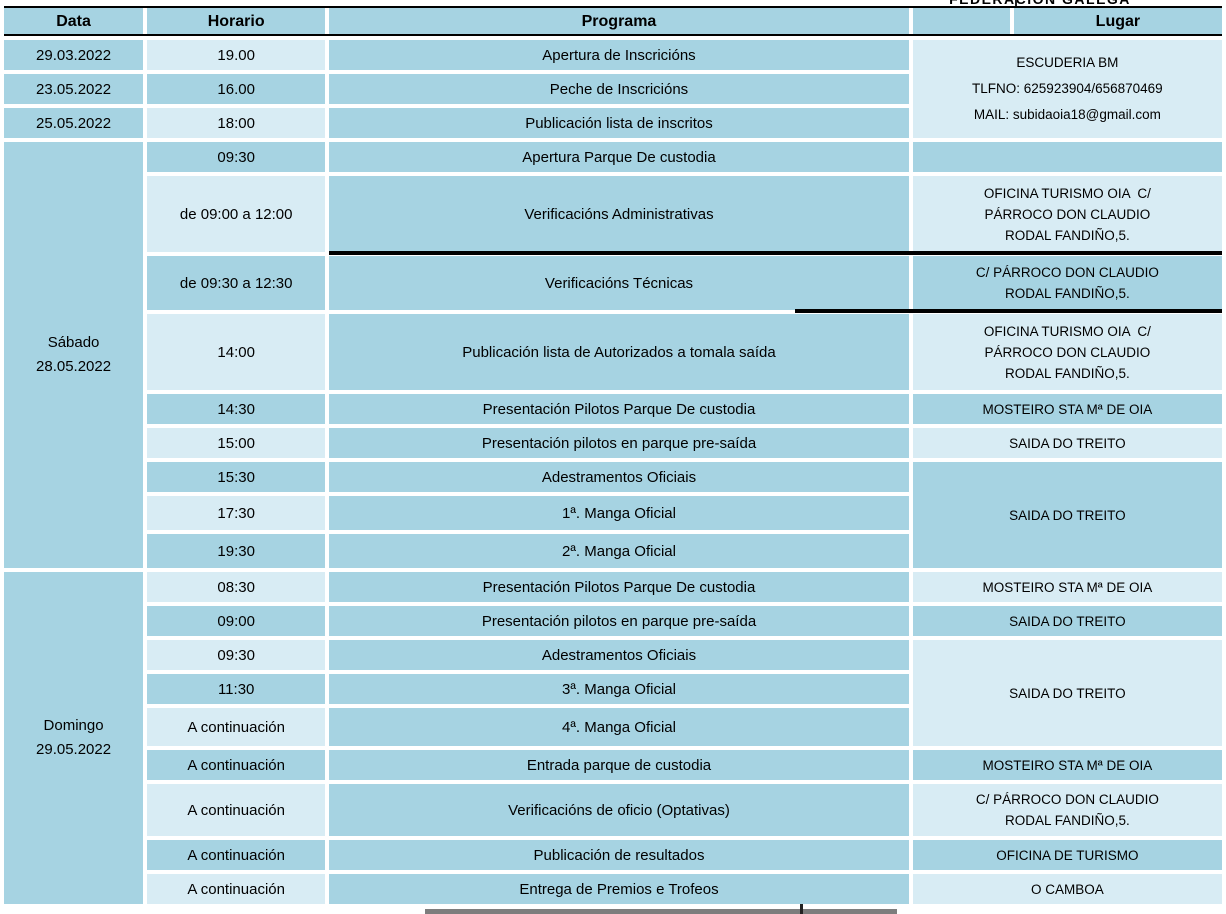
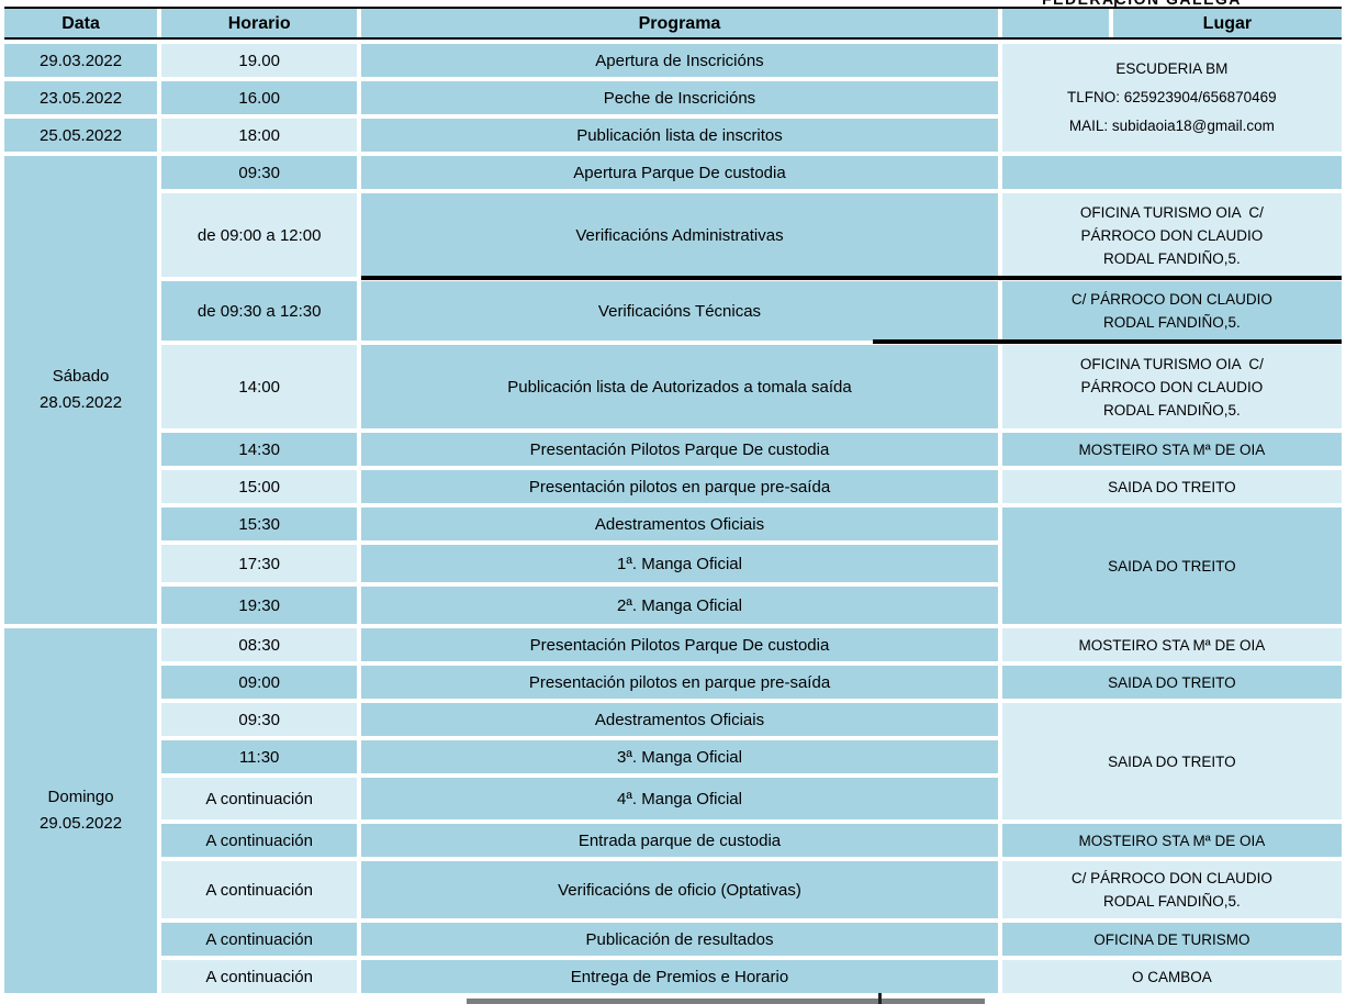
  Data	Horario	Programa		Lugar
  29.03.2022	19.00	Apertura de Inscricións	ESCUDERIA BM TLFNO: 625923904/656870469 MAIL: subidaoia18@gmail.com
  23.05.2022	16.00	Peche de Inscricións
  25.05.2022	18:00	Publicación lista de inscritos
  Sábado 28.05.2022	09:30	Apertura Parque De custodia
  de 09:00 a 12:00	Verificacións Administrativas	OFICINA TURISMO OIA C/ PÁRROCO DON CLAUDIO RODAL FANDIÑO,5.
  de 09:30 a 12:30	Verificacións Técnicas	C/ PÁRROCO DON CLAUDIO RODAL FANDIÑO,5.
  14:00	Publicación lista de Autorizados a tomala saída	OFICINA TURISMO OIA C/ PÁRROCO DON CLAUDIO RODAL FANDIÑO,5.
  14:30	Presentación Pilotos Parque De custodia	MOSTEIRO STA Mª DE OIA
  15:00	Presentación pilotos en parque pre-saída	SAIDA DO TREITO
  15:30	Adestramentos Oficiais	SAIDA DO TREITO
  17:30	1ª. Manga Oficial
  19:30	2ª. Manga Oficial
  Domingo 29.05.2022	08:30	Presentación Pilotos Parque De custodia	MOSTEIRO STA Mª DE OIA
  09:00	Presentación pilotos en parque pre-saída	SAIDA DO TREITO
  09:30	Adestramentos Oficiais	SAIDA DO TREITO
  11:30	3ª. Manga Oficial
  A continuación	4ª. Manga Oficial
  A continuación	Entrada parque de custodia	MOSTEIRO STA Mª DE OIA
  A continuación	Verificacións de oficio (Optativas)	C/ PÁRROCO DON CLAUDIO RODAL FANDIÑO,5.
  A continuación	Publicación de resultados	OFICINA DE TURISMO
- A continuación	Entrega de Premios e Trofeos	O CAMBOA
+ A continuación	Entrega de Premios e Horario	O CAMBOA
